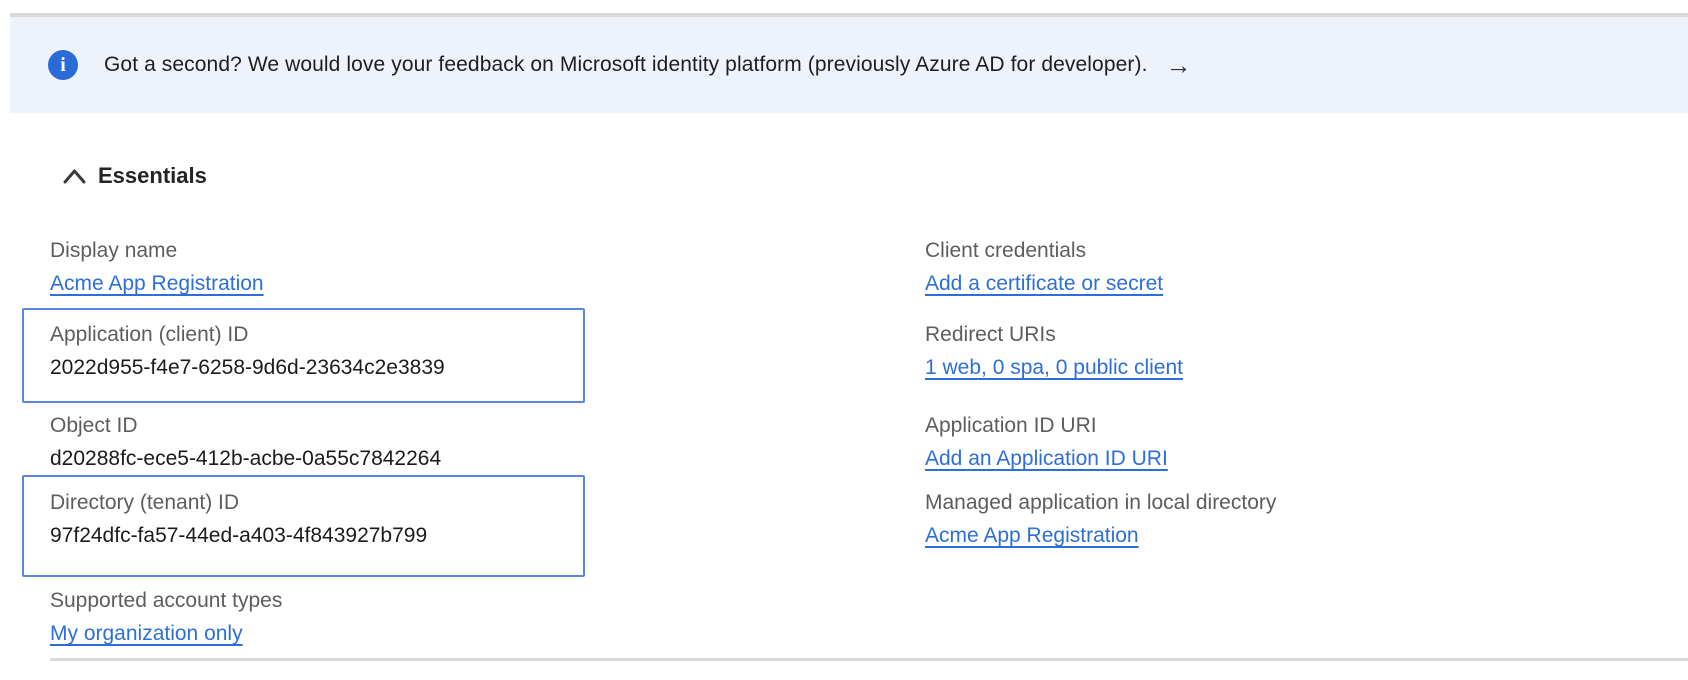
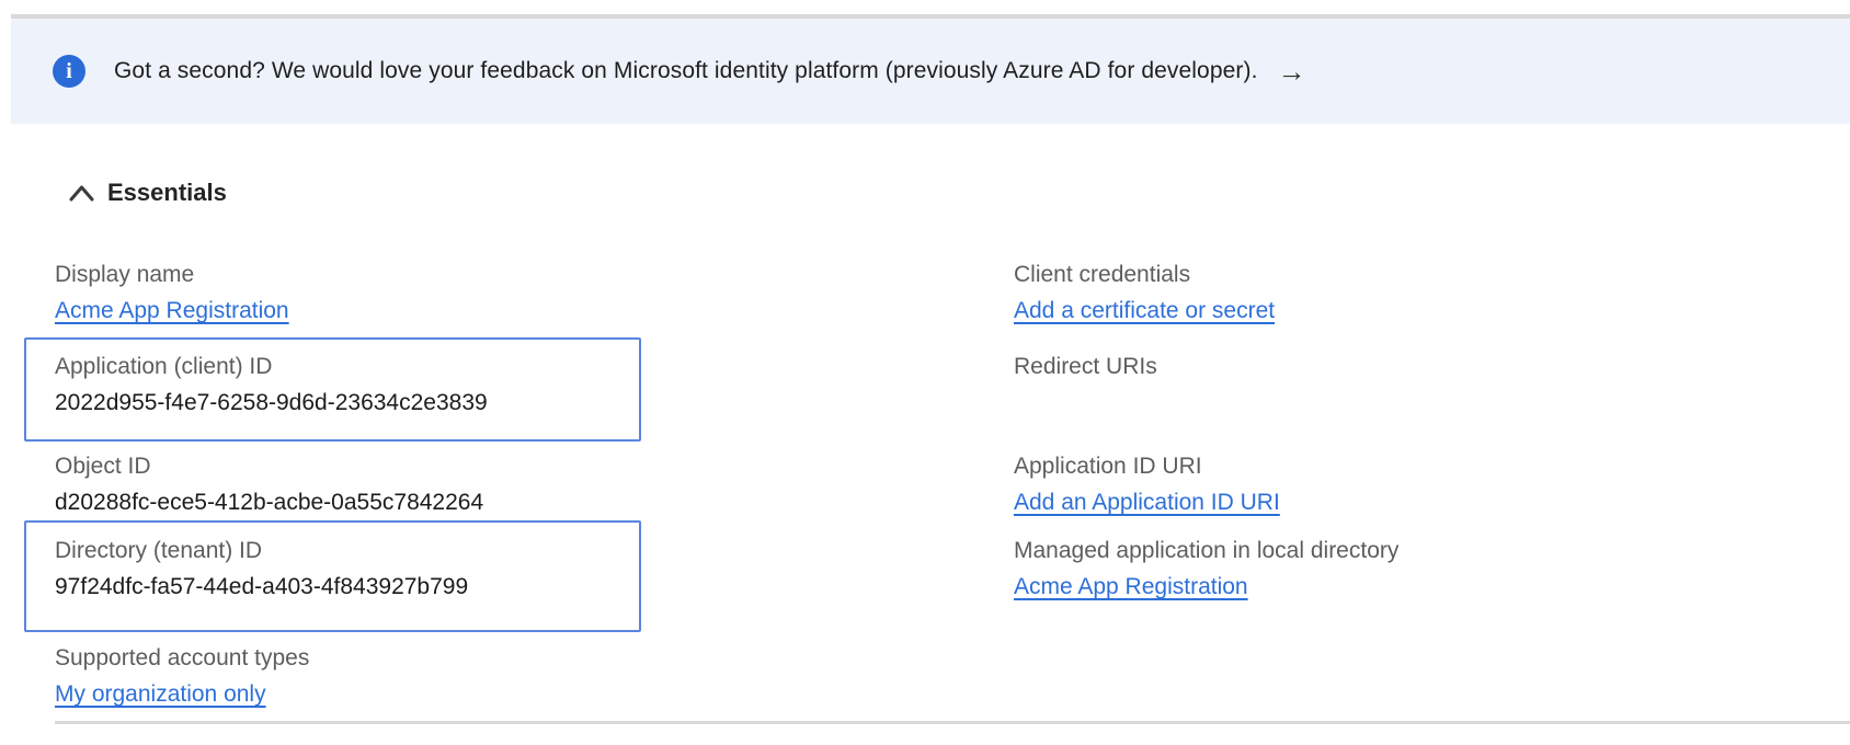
  i
  Got a second? We would love your feedback on Microsoft identity platform (previously Azure AD for developer).
  →
  Essentials
  Display name
  Acme App Registration
  Application (client) ID
  2022d955-f4e7-6258-9d6d-23634c2e3839
  Object ID
  d20288fc-ece5-412b-acbe-0a55c7842264
  Directory (tenant) ID
  97f24dfc-fa57-44ed-a403-4f843927b799
  Supported account types
  My organization only
  Client credentials
  Add a certificate or secret
  Redirect URIs
- 1 web, 0 spa, 0 public client
  Application ID URI
  Add an Application ID URI
  Managed application in local directory
  Acme App Registration
